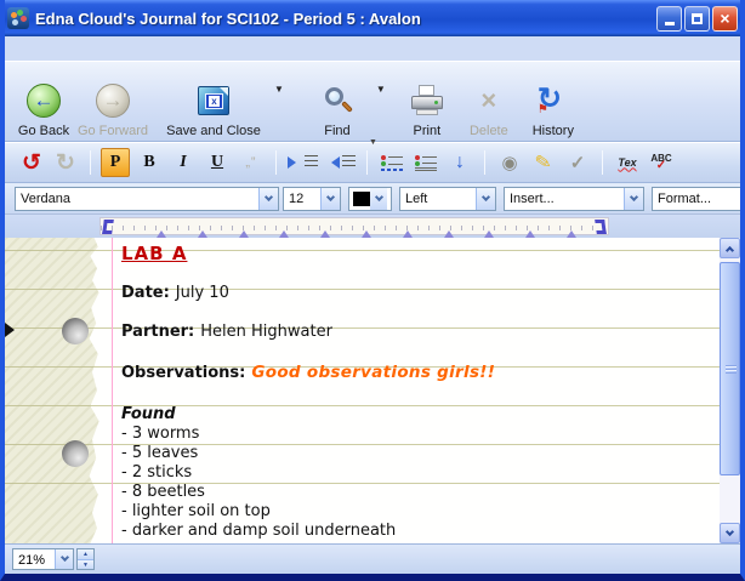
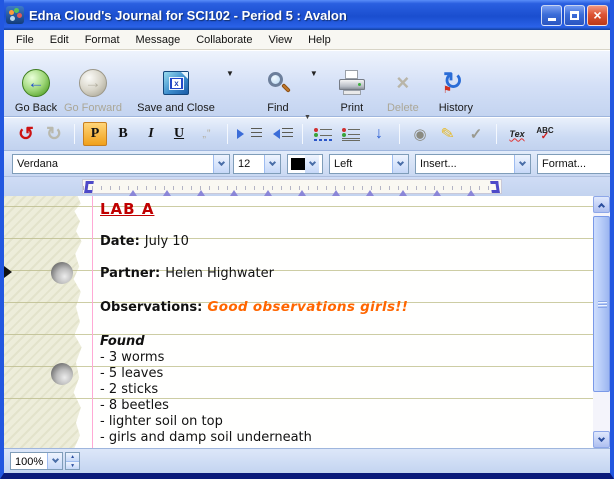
  Edna Cloud's Journal for SCI102 - Period 5 : Avalon
  ×
+ File
+ Edit
+ Format
+ Message
+ Collaborate
+ View
+ Help
  ←
  Go Back
  →
  Go Forward
  x
  Save and Close
  ▼
  Find
  ▼
  Print
  ×
  Delete
  ↻
  ⚑
  History
  ↺
  ↻
  P
  B
  I
  U
  „‟
  ↓
  ◉
  ✓
  Tex
  ABC
  ✓
  Verdana
  12
  Left
  Insert...
  Format...
  LAB A
  Date: July 10
  Partner: Helen Highwater
  Observations: Good observations girls!!
  Found
  - 3 worms
  - 5 leaves
  - 2 sticks
  - 8 beetles
  - lighter soil on top
- - darker and damp soil underneath
+ - girls and damp soil underneath
- 21%
+ 100%
